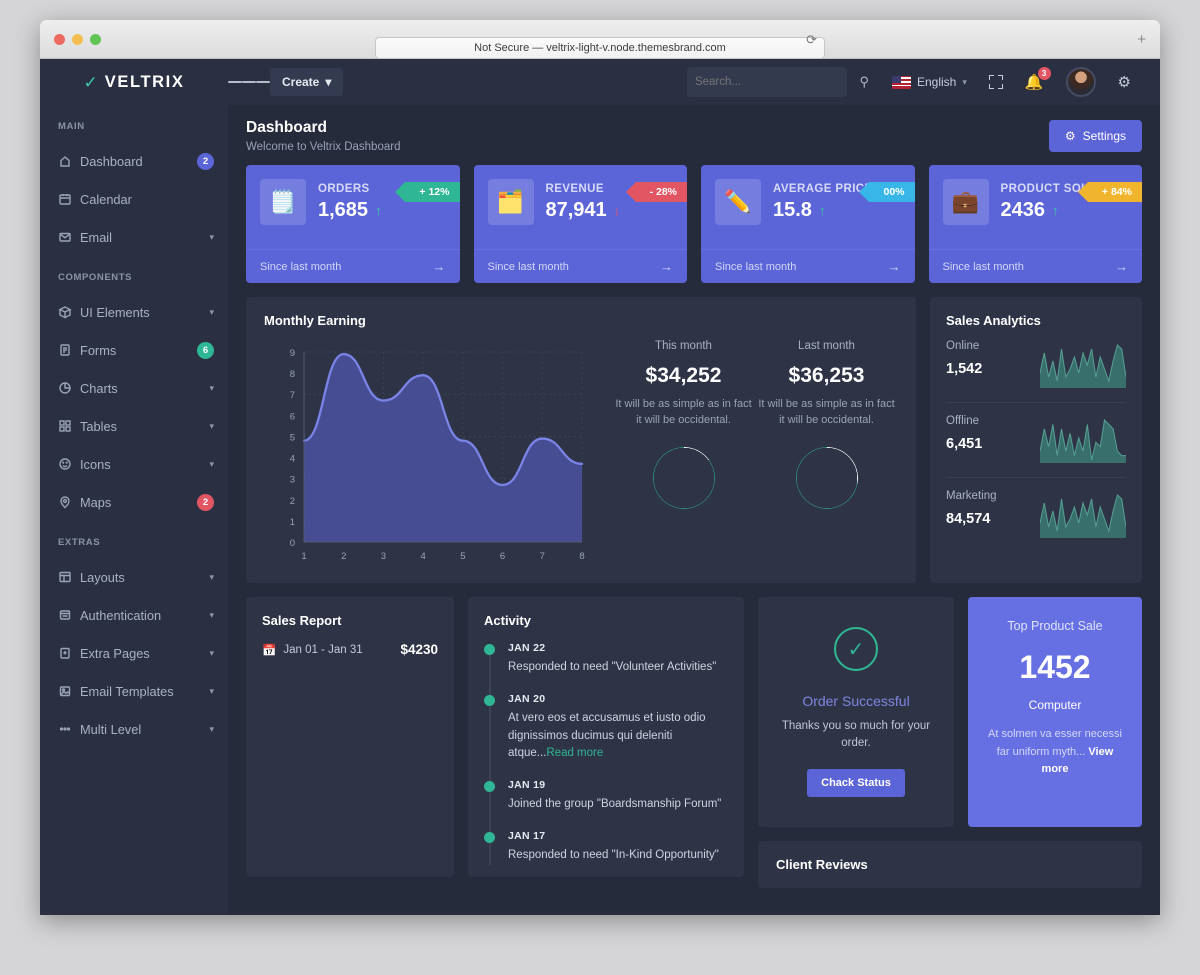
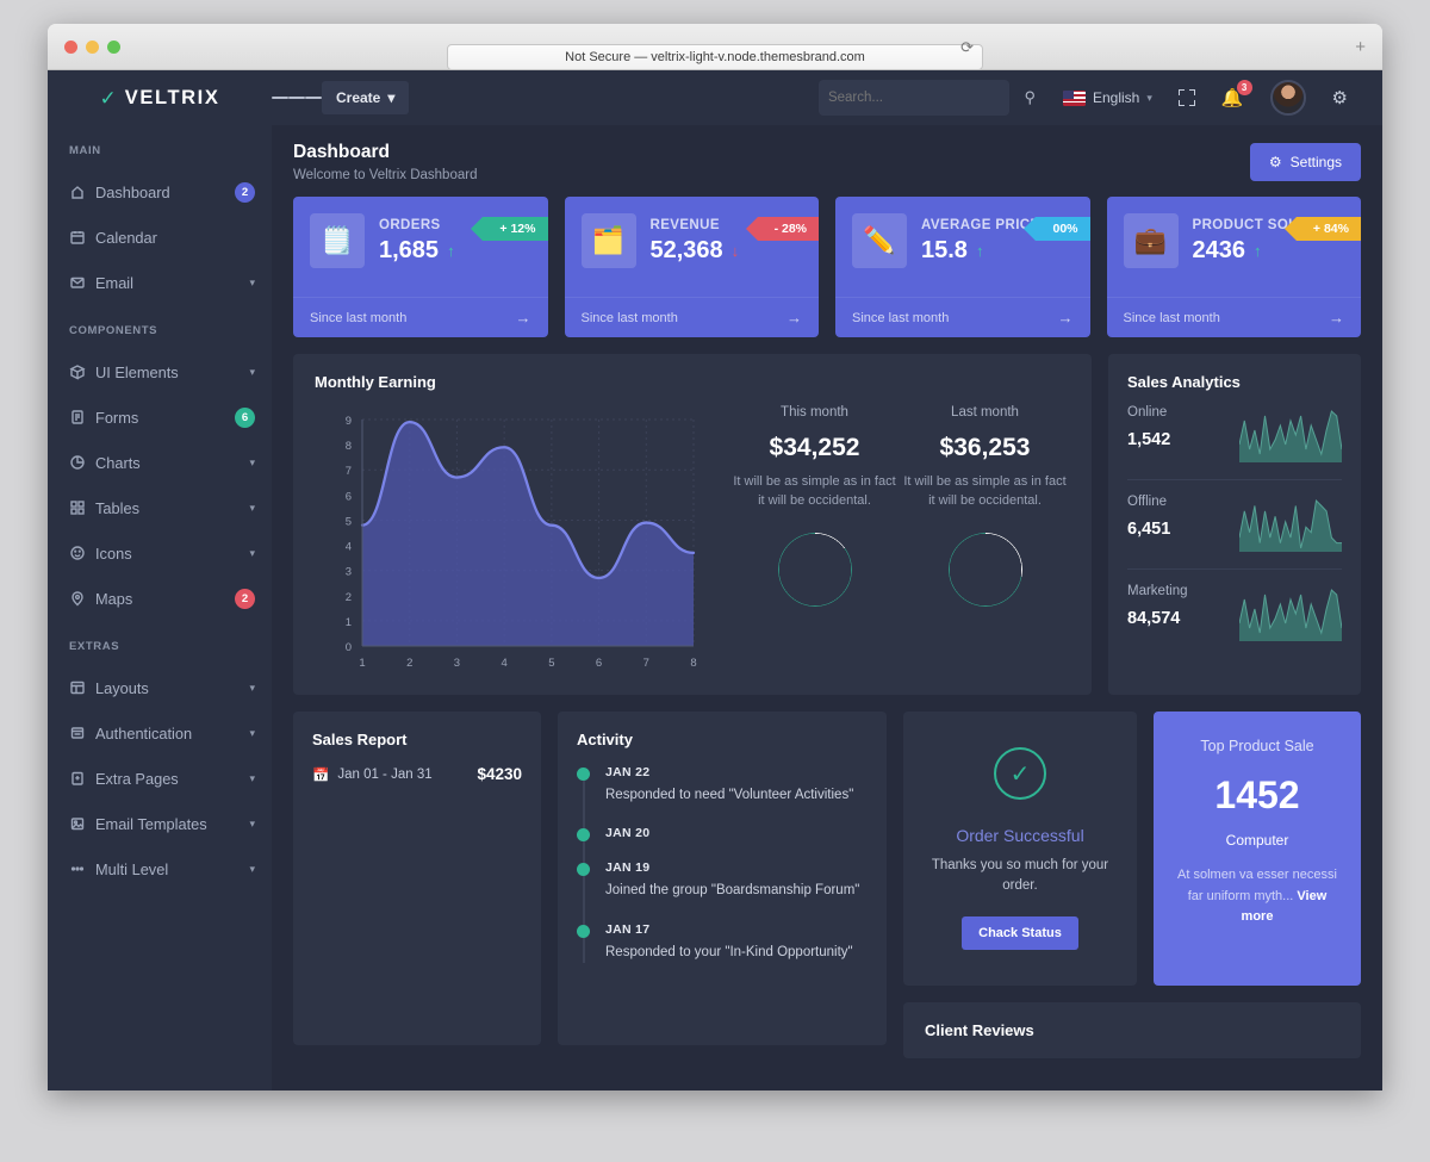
  Not Secure — veltrix-light-v.node.themesbrand.com
  ⟳
  +
  ✓
  VELTRIX
  MAIN
  Dashboard
  2
  Calendar
  Email
  ▾
  COMPONENTS
  UI Elements
  ▾
  Forms
  6
  Charts
  ▾
  Tables
  ▾
  Icons
  ▾
  Maps
  2
  EXTRAS
  Layouts
  ▾
  Authentication
  ▾
  Extra Pages
  ▾
  Email Templates
  ▾
  Multi Level
  ▾
  Create
  ▾
  Search...
  ⚲
  English
  ▾
  🔔
  3
  ⚙
  Dashboard
  Welcome to Veltrix Dashboard
  ⚙
  Settings
  + 12%
  🗒️
  ORDERS
  1,685
  ↑
  Since last month
  →
  - 28%
  🗂️
  REVENUE
- 87,941
+ 52,368
  ↓
  Since last month
  →
  00%
  ✏️
  AVERAGE PRI
  15.8
  ↑
  Since last month
  →
  + 84%
  💼
  PRODUCT SO
  2436
  ↑
  Since last month
  →
  Monthly Earning
  9
  8
  7
  6
  5
  4
  3
  2
  1
  0
  1
  2
  3
  4
  5
  6
  7
  8
  This month
  $34,252
  It will be as simple as in fact it will be occidental.
  Last month
  $36,253
  It will be as simple as in fact it will be occidental.
  Sales Analytics
  Online
  1,542
  Offline
  6,451
  Marketing
  84,574
  Sales Report
  📅
  Jan 01 - Jan 31
  $4230
  Activity
  JAN 22
  Responded to need "Volunteer Activities"
  JAN 20
- At vero eos et accusamus et iusto odio dignissimos ducimus qui deleniti atque...Read more
  JAN 19
  Joined the group "Boardsmanship Forum"
  JAN 17
- Responded to need "In-Kind Opportunity"
+ Responded to your "In-Kind Opportunity"
  ✓
  Order Successful
  Thanks you so much for your order.
  Chack Status
  Top Product Sale
  1452
  Computer
  At solmen va esser necessi far uniform myth... View more
  Client Reviews
